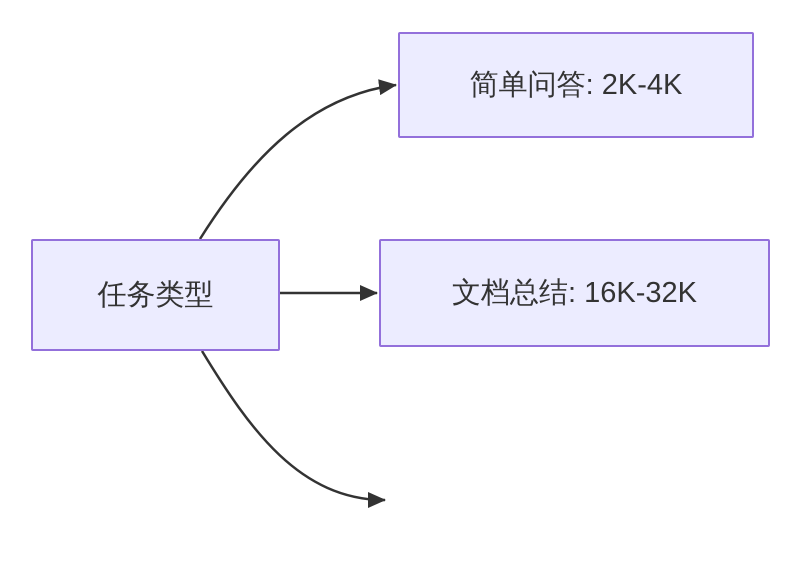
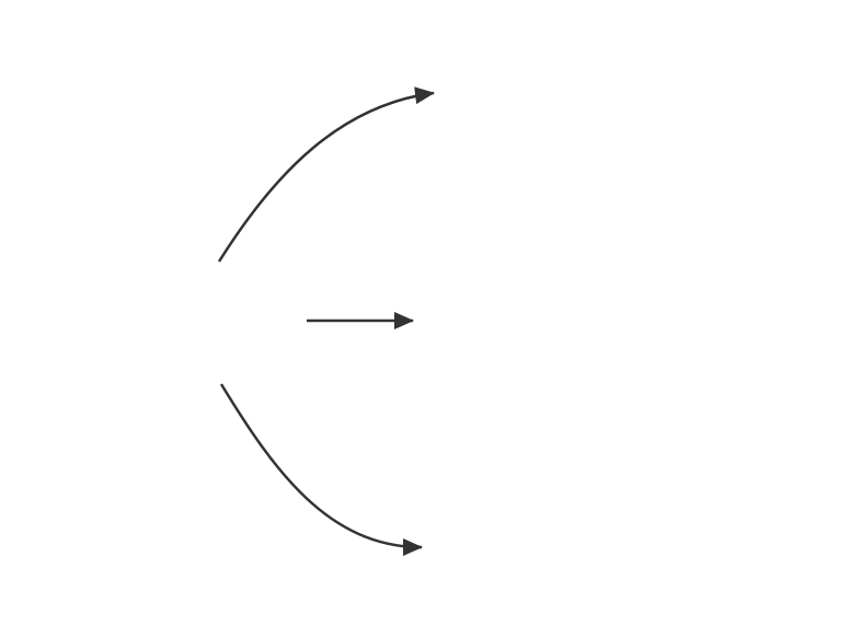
- 任务类型
- 简单问答: 2K-4K
- 文档总结: 16K-32K
